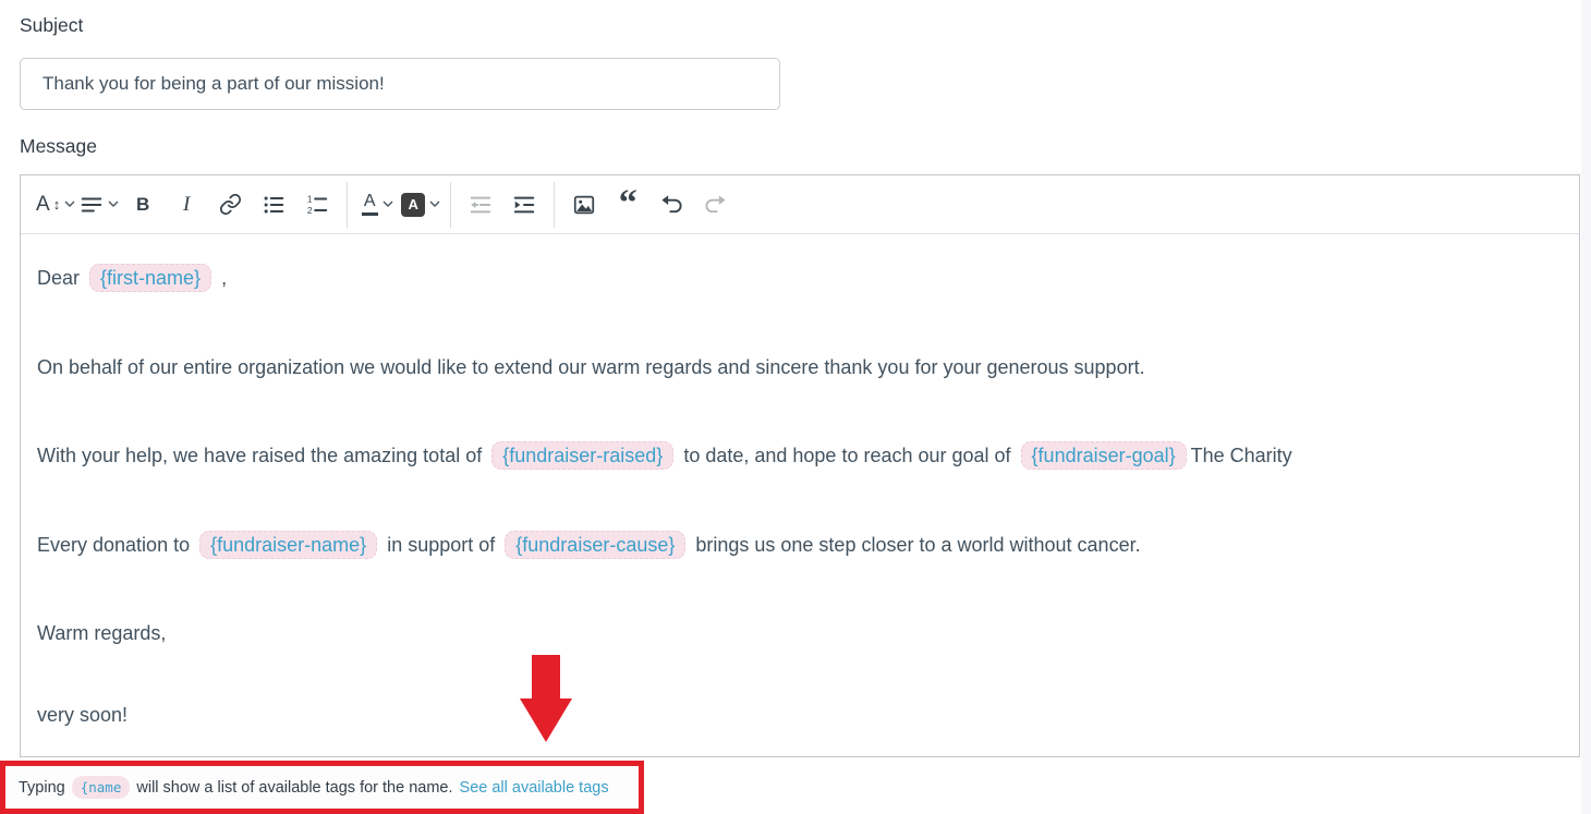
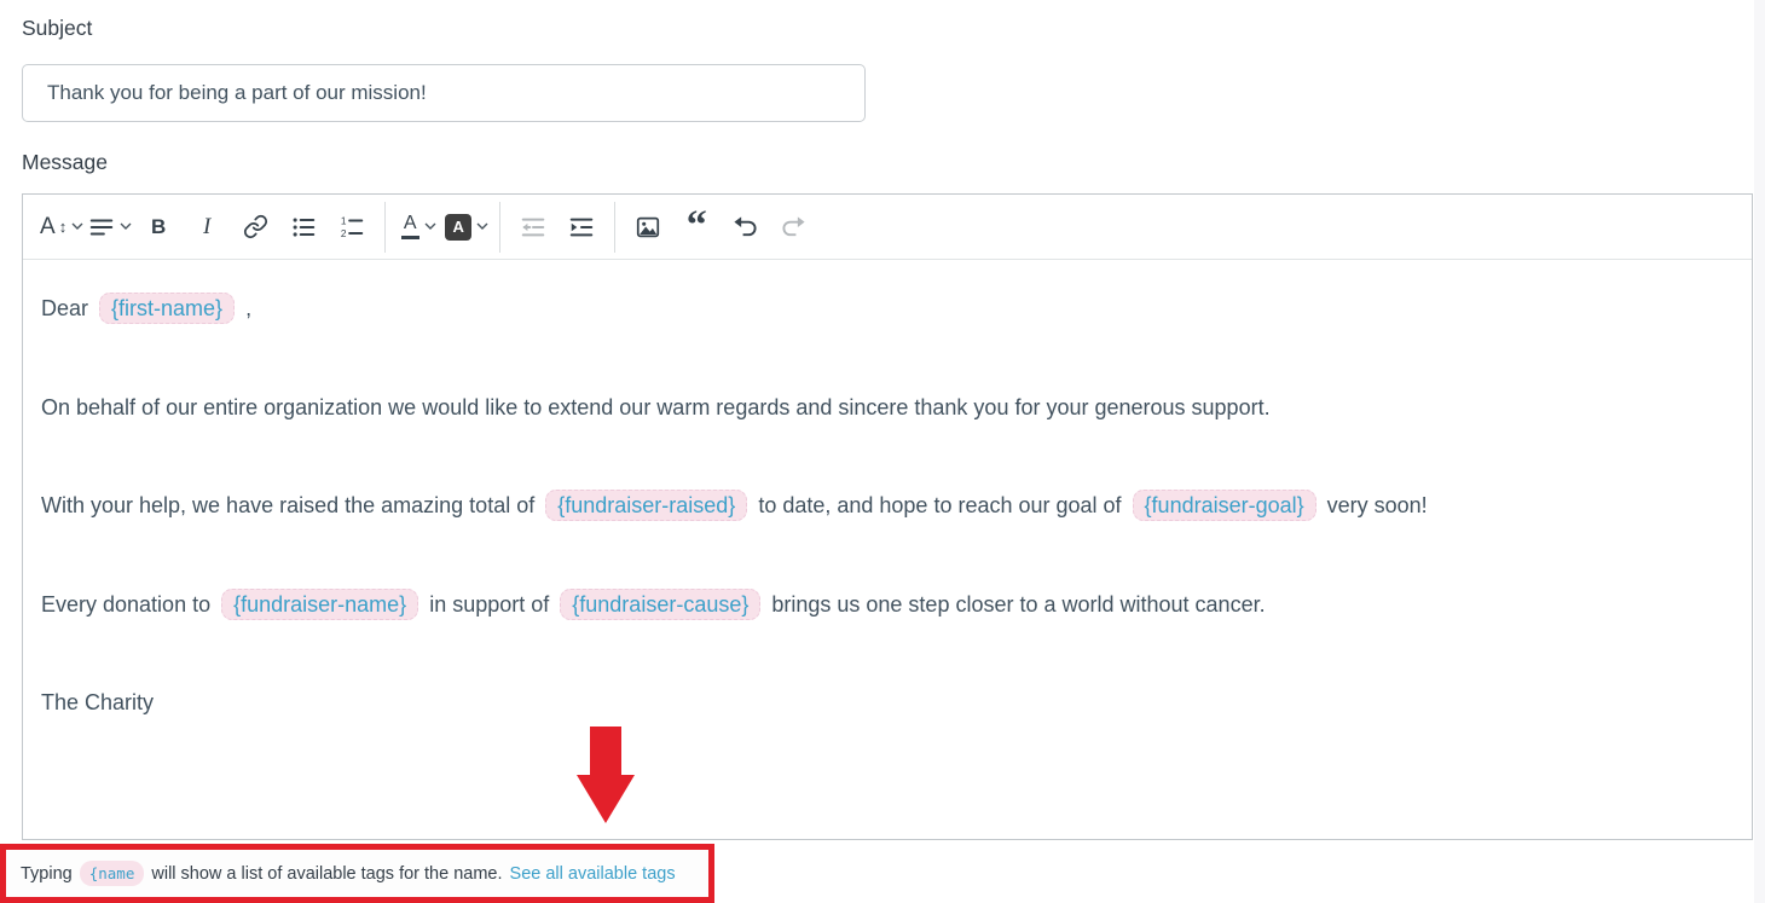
  Subject
  Thank you for being a part of our mission!
  Message
  A
  ↕
  B
  I
  1
  2
  A
  A
  “
  Dear {first-name} ,
  On behalf of our entire organization we would like to extend our warm regards and sincere thank you for your generous support.
- With your help, we have raised the amazing total of {fundraiser-raised} to date, and hope to reach our goal of {fundraiser-goal} The Charity
+ With your help, we have raised the amazing total of {fundraiser-raised} to date, and hope to reach our goal of {fundraiser-goal} very soon!
  Every donation to {fundraiser-name} in support of {fundraiser-cause} brings us one step closer to a world without cancer.
- Warm regards,
- very soon!
+ The Charity
  Typing
  {name
  will show a list of available tags for the name.
  See all available tags
